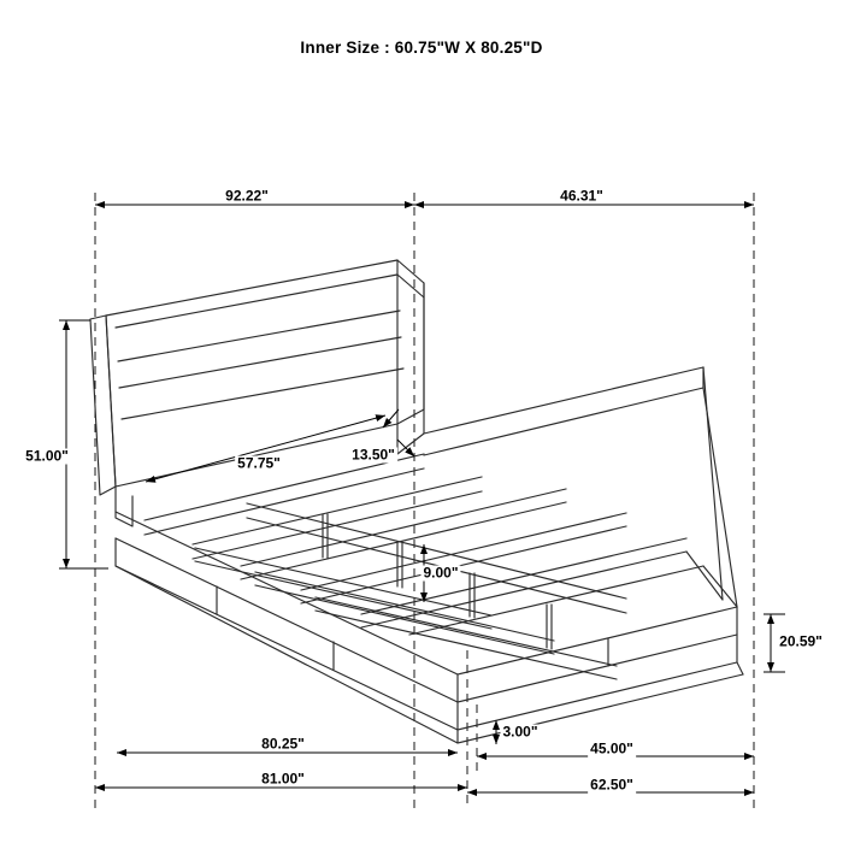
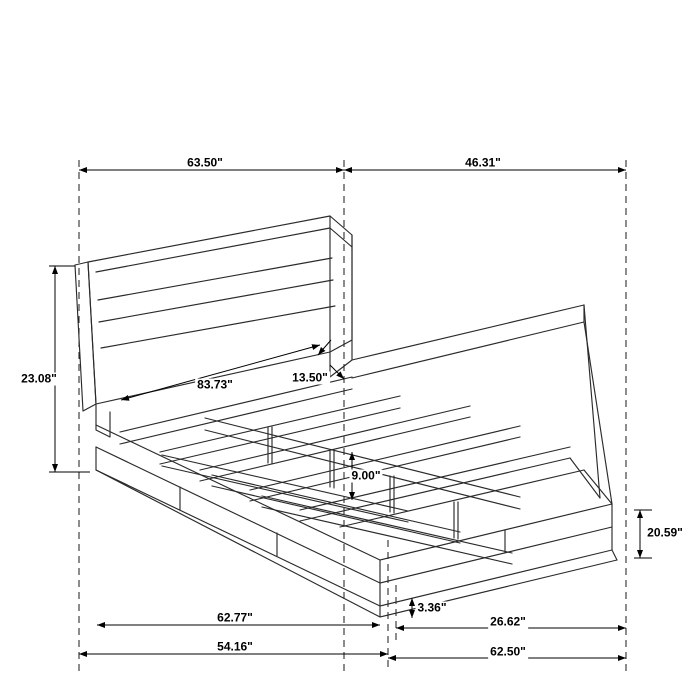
- Inner Size : 60.75"W X 80.25"D
- 92.22"
+ 63.50"
  46.31"
- 51.00"
+ 23.08"
- 57.75"
+ 83.73"
  13.50"
  9.00"
  20.59"
- 3.00"
+ 3.36"
- 80.25"
+ 62.77"
- 45.00"
+ 26.62"
- 81.00"
+ 54.16"
  62.50"
